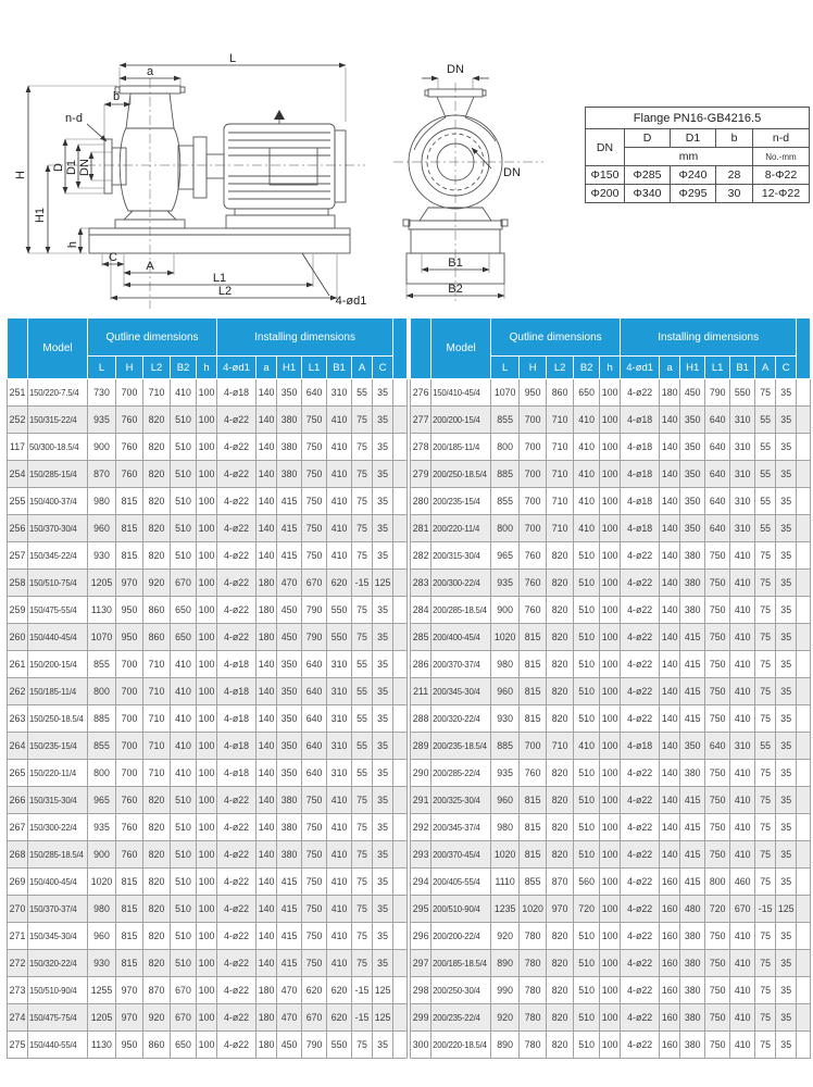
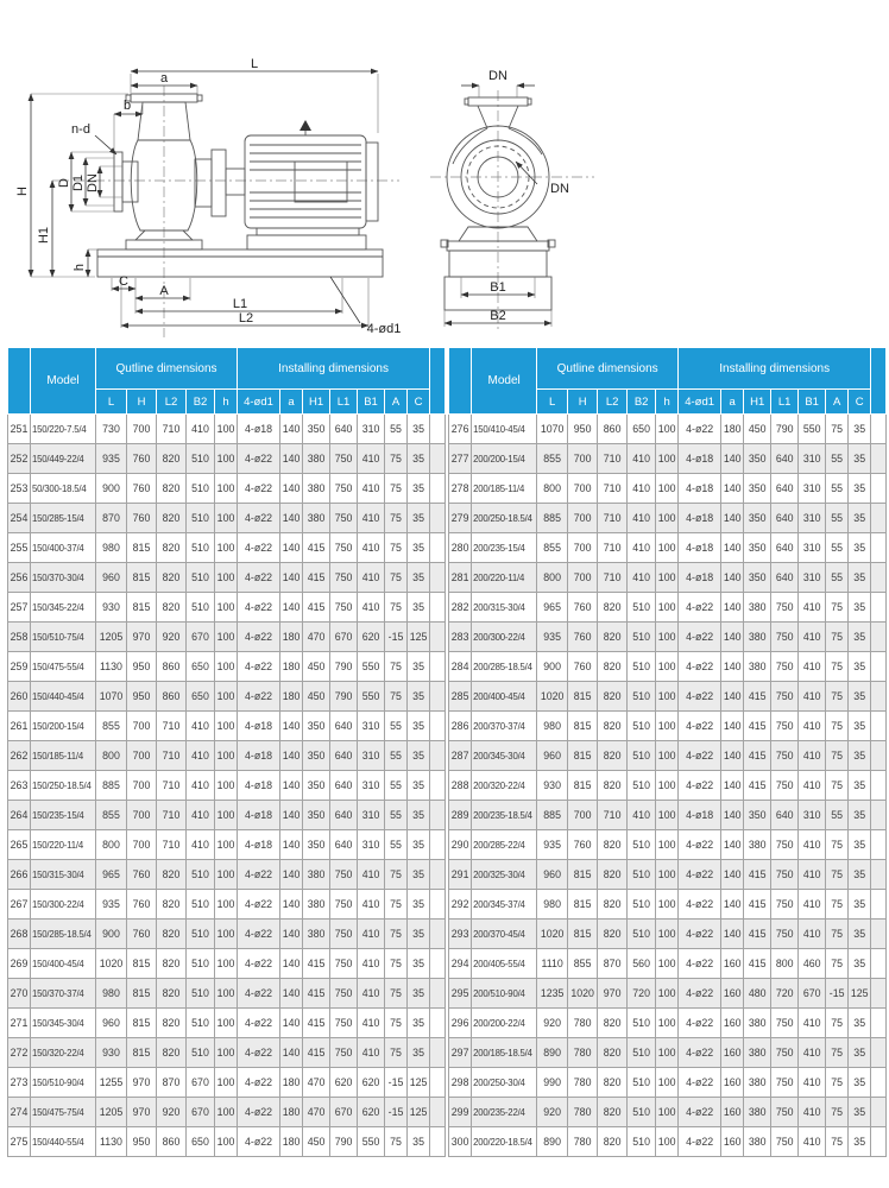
  L
  a
  b
  n-d
  C
  A
  L1
  L2
  4-ød1
  DN
  DN
  B1
  B2
- Flange PN16-GB4216.5
- DN	D	D1	b	n-d
- mm	No.-mm
- Φ150	Φ285	Φ240	28	8-Φ22
- Φ200	Φ340	Φ295	30	12-Φ22
  	Model	Qutline dimensions	Installing dimensions
  L	H	L2	B2	h	4-ød1	a	H1	L1	B1	A	C
  251	150/220-7.5/4	730	700	710	410	100	4-ø18	140	350	640	310	55	35
- 252	150/315-22/4	935	760	820	510	100	4-ø22	140	380	750	410	75	35
+ 252	150/449-22/4	935	760	820	510	100	4-ø22	140	380	750	410	75	35
- 117	50/300-18.5/4	900	760	820	510	100	4-ø22	140	380	750	410	75	35
+ 253	50/300-18.5/4	900	760	820	510	100	4-ø22	140	380	750	410	75	35
  254	150/285-15/4	870	760	820	510	100	4-ø22	140	380	750	410	75	35
  255	150/400-37/4	980	815	820	510	100	4-ø22	140	415	750	410	75	35
  256	150/370-30/4	960	815	820	510	100	4-ø22	140	415	750	410	75	35
  257	150/345-22/4	930	815	820	510	100	4-ø22	140	415	750	410	75	35
  258	150/510-75/4	1205	970	920	670	100	4-ø22	180	470	670	620	-15	125
  259	150/475-55/4	1130	950	860	650	100	4-ø22	180	450	790	550	75	35
  260	150/440-45/4	1070	950	860	650	100	4-ø22	180	450	790	550	75	35
  261	150/200-15/4	855	700	710	410	100	4-ø18	140	350	640	310	55	35
  262	150/185-11/4	800	700	710	410	100	4-ø18	140	350	640	310	55	35
  263	150/250-18.5/4	885	700	710	410	100	4-ø18	140	350	640	310	55	35
  264	150/235-15/4	855	700	710	410	100	4-ø18	140	350	640	310	55	35
  265	150/220-11/4	800	700	710	410	100	4-ø18	140	350	640	310	55	35
  266	150/315-30/4	965	760	820	510	100	4-ø22	140	380	750	410	75	35
  267	150/300-22/4	935	760	820	510	100	4-ø22	140	380	750	410	75	35
  268	150/285-18.5/4	900	760	820	510	100	4-ø22	140	380	750	410	75	35
  269	150/400-45/4	1020	815	820	510	100	4-ø22	140	415	750	410	75	35
  270	150/370-37/4	980	815	820	510	100	4-ø22	140	415	750	410	75	35
  271	150/345-30/4	960	815	820	510	100	4-ø22	140	415	750	410	75	35
  272	150/320-22/4	930	815	820	510	100	4-ø22	140	415	750	410	75	35
  273	150/510-90/4	1255	970	870	670	100	4-ø22	180	470	620	620	-15	125
  274	150/475-75/4	1205	970	920	670	100	4-ø22	180	470	670	620	-15	125
  275	150/440-55/4	1130	950	860	650	100	4-ø22	180	450	790	550	75	35
  	Model	Qutline dimensions	Installing dimensions
  L	H	L2	B2	h	4-ød1	a	H1	L1	B1	A	C
  276	150/410-45/4	1070	950	860	650	100	4-ø22	180	450	790	550	75	35
  277	200/200-15/4	855	700	710	410	100	4-ø18	140	350	640	310	55	35
  278	200/185-11/4	800	700	710	410	100	4-ø18	140	350	640	310	55	35
  279	200/250-18.5/4	885	700	710	410	100	4-ø18	140	350	640	310	55	35
  280	200/235-15/4	855	700	710	410	100	4-ø18	140	350	640	310	55	35
  281	200/220-11/4	800	700	710	410	100	4-ø18	140	350	640	310	55	35
  282	200/315-30/4	965	760	820	510	100	4-ø22	140	380	750	410	75	35
  283	200/300-22/4	935	760	820	510	100	4-ø22	140	380	750	410	75	35
  284	200/285-18.5/4	900	760	820	510	100	4-ø22	140	380	750	410	75	35
  285	200/400-45/4	1020	815	820	510	100	4-ø22	140	415	750	410	75	35
  286	200/370-37/4	980	815	820	510	100	4-ø22	140	415	750	410	75	35
- 211	200/345-30/4	960	815	820	510	100	4-ø22	140	415	750	410	75	35
+ 287	200/345-30/4	960	815	820	510	100	4-ø22	140	415	750	410	75	35
  288	200/320-22/4	930	815	820	510	100	4-ø22	140	415	750	410	75	35
  289	200/235-18.5/4	885	700	710	410	100	4-ø18	140	350	640	310	55	35
  290	200/285-22/4	935	760	820	510	100	4-ø22	140	380	750	410	75	35
  291	200/325-30/4	960	815	820	510	100	4-ø22	140	415	750	410	75	35
  292	200/345-37/4	980	815	820	510	100	4-ø22	140	415	750	410	75	35
  293	200/370-45/4	1020	815	820	510	100	4-ø22	140	415	750	410	75	35
  294	200/405-55/4	1110	855	870	560	100	4-ø22	160	415	800	460	75	35
  295	200/510-90/4	1235	1020	970	720	100	4-ø22	160	480	720	670	-15	125
  296	200/200-22/4	920	780	820	510	100	4-ø22	160	380	750	410	75	35
  297	200/185-18.5/4	890	780	820	510	100	4-ø22	160	380	750	410	75	35
  298	200/250-30/4	990	780	820	510	100	4-ø22	160	380	750	410	75	35
  299	200/235-22/4	920	780	820	510	100	4-ø22	160	380	750	410	75	35
  300	200/220-18.5/4	890	780	820	510	100	4-ø22	160	380	750	410	75	35
